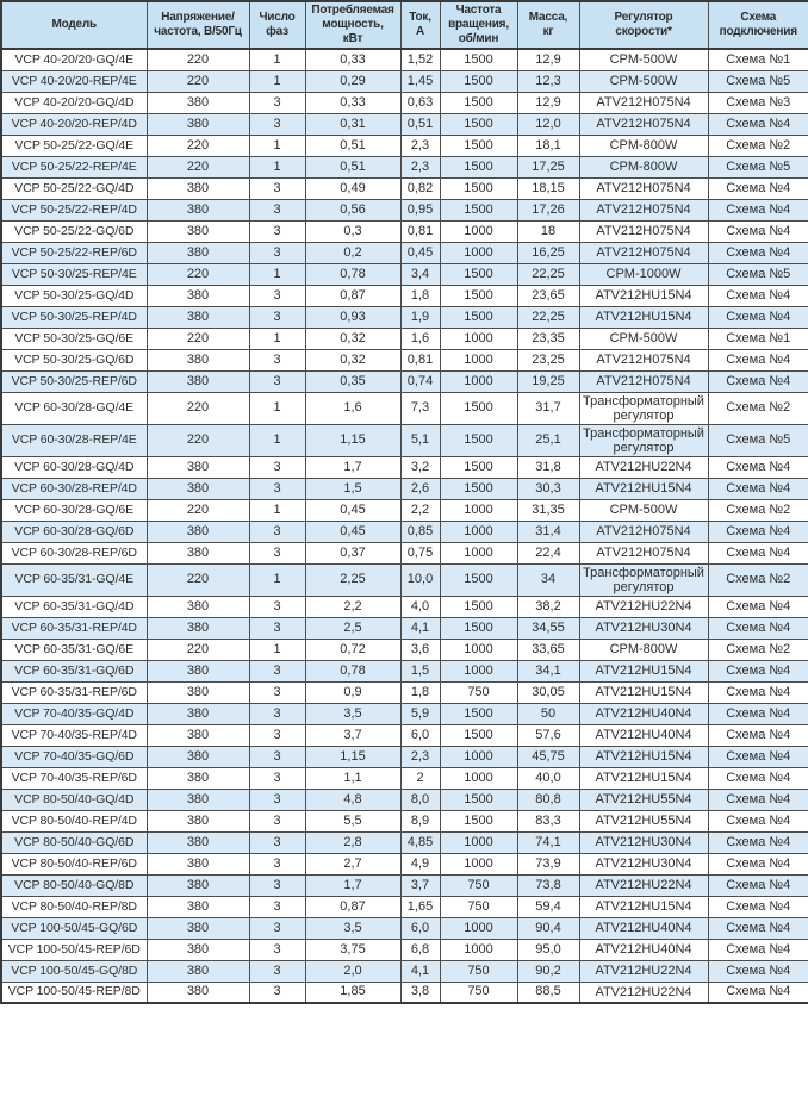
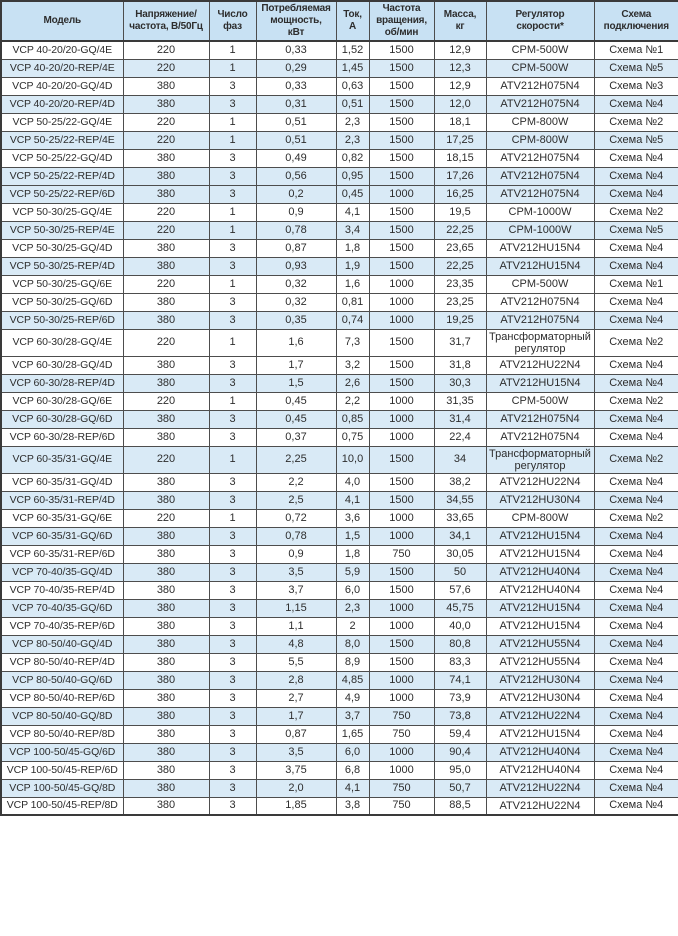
  Модель	Напряжение/ частота, В/50Гц	Число фаз	Потребляемая мощность, кВт	Ток, А	Частота вращения, об/мин	Масса, кг	Регулятор скорости*	Схема подключения
  VCP 40-20/20-GQ/4E	220	1	0,33	1,52	1500	12,9	CPM-500W	Схема №1
  VCP 40-20/20-REP/4E	220	1	0,29	1,45	1500	12,3	CPM-500W	Схема №5
  VCP 40-20/20-GQ/4D	380	3	0,33	0,63	1500	12,9	ATV212H075N4	Схема №3
  VCP 40-20/20-REP/4D	380	3	0,31	0,51	1500	12,0	ATV212H075N4	Схема №4
  VCP 50-25/22-GQ/4E	220	1	0,51	2,3	1500	18,1	CPM-800W	Схема №2
  VCP 50-25/22-REP/4E	220	1	0,51	2,3	1500	17,25	CPM-800W	Схема №5
  VCP 50-25/22-GQ/4D	380	3	0,49	0,82	1500	18,15	ATV212H075N4	Схема №4
  VCP 50-25/22-REP/4D	380	3	0,56	0,95	1500	17,26	ATV212H075N4	Схема №4
- VCP 50-25/22-GQ/6D	380	3	0,3	0,81	1000	18	ATV212H075N4	Схема №4
  VCP 50-25/22-REP/6D	380	3	0,2	0,45	1000	16,25	ATV212H075N4	Схема №4
+ VCP 50-30/25-GQ/4E	220	1	0,9	4,1	1500	19,5	CPM-1000W	Схема №2
  VCP 50-30/25-REP/4E	220	1	0,78	3,4	1500	22,25	CPM-1000W	Схема №5
  VCP 50-30/25-GQ/4D	380	3	0,87	1,8	1500	23,65	ATV212HU15N4	Схема №4
  VCP 50-30/25-REP/4D	380	3	0,93	1,9	1500	22,25	ATV212HU15N4	Схема №4
  VCP 50-30/25-GQ/6E	220	1	0,32	1,6	1000	23,35	CPM-500W	Схема №1
  VCP 50-30/25-GQ/6D	380	3	0,32	0,81	1000	23,25	ATV212H075N4	Схема №4
  VCP 50-30/25-REP/6D	380	3	0,35	0,74	1000	19,25	ATV212H075N4	Схема №4
  VCP 60-30/28-GQ/4E	220	1	1,6	7,3	1500	31,7	Трансформаторный регулятор	Схема №2
- VCP 60-30/28-REP/4E	220	1	1,15	5,1	1500	25,1	Трансформаторный регулятор	Схема №5
  VCP 60-30/28-GQ/4D	380	3	1,7	3,2	1500	31,8	ATV212HU22N4	Схема №4
  VCP 60-30/28-REP/4D	380	3	1,5	2,6	1500	30,3	ATV212HU15N4	Схема №4
  VCP 60-30/28-GQ/6E	220	1	0,45	2,2	1000	31,35	CPM-500W	Схема №2
  VCP 60-30/28-GQ/6D	380	3	0,45	0,85	1000	31,4	ATV212H075N4	Схема №4
  VCP 60-30/28-REP/6D	380	3	0,37	0,75	1000	22,4	ATV212H075N4	Схема №4
  VCP 60-35/31-GQ/4E	220	1	2,25	10,0	1500	34	Трансформаторный регулятор	Схема №2
  VCP 60-35/31-GQ/4D	380	3	2,2	4,0	1500	38,2	ATV212HU22N4	Схема №4
  VCP 60-35/31-REP/4D	380	3	2,5	4,1	1500	34,55	ATV212HU30N4	Схема №4
  VCP 60-35/31-GQ/6E	220	1	0,72	3,6	1000	33,65	CPM-800W	Схема №2
  VCP 60-35/31-GQ/6D	380	3	0,78	1,5	1000	34,1	ATV212HU15N4	Схема №4
  VCP 60-35/31-REP/6D	380	3	0,9	1,8	750	30,05	ATV212HU15N4	Схема №4
  VCP 70-40/35-GQ/4D	380	3	3,5	5,9	1500	50	ATV212HU40N4	Схема №4
  VCP 70-40/35-REP/4D	380	3	3,7	6,0	1500	57,6	ATV212HU40N4	Схема №4
  VCP 70-40/35-GQ/6D	380	3	1,15	2,3	1000	45,75	ATV212HU15N4	Схема №4
  VCP 70-40/35-REP/6D	380	3	1,1	2	1000	40,0	ATV212HU15N4	Схема №4
  VCP 80-50/40-GQ/4D	380	3	4,8	8,0	1500	80,8	ATV212HU55N4	Схема №4
  VCP 80-50/40-REP/4D	380	3	5,5	8,9	1500	83,3	ATV212HU55N4	Схема №4
  VCP 80-50/40-GQ/6D	380	3	2,8	4,85	1000	74,1	ATV212HU30N4	Схема №4
  VCP 80-50/40-REP/6D	380	3	2,7	4,9	1000	73,9	ATV212HU30N4	Схема №4
  VCP 80-50/40-GQ/8D	380	3	1,7	3,7	750	73,8	ATV212HU22N4	Схема №4
  VCP 80-50/40-REP/8D	380	3	0,87	1,65	750	59,4	ATV212HU15N4	Схема №4
  VCP 100-50/45-GQ/6D	380	3	3,5	6,0	1000	90,4	ATV212HU40N4	Схема №4
  VCP 100-50/45-REP/6D	380	3	3,75	6,8	1000	95,0	ATV212HU40N4	Схема №4
- VCP 100-50/45-GQ/8D	380	3	2,0	4,1	750	90,2	ATV212HU22N4	Схема №4
+ VCP 100-50/45-GQ/8D	380	3	2,0	4,1	750	50,7	ATV212HU22N4	Схема №4
  VCP 100-50/45-REP/8D	380	3	1,85	3,8	750	88,5	ATV212HU22N4	Схема №4
